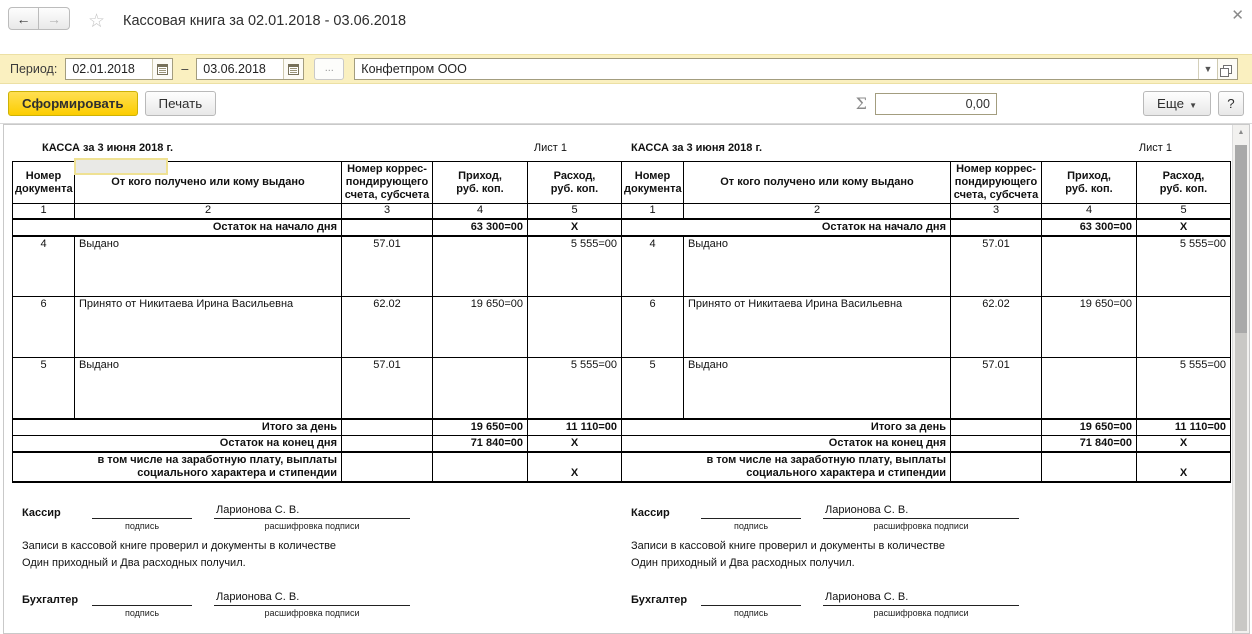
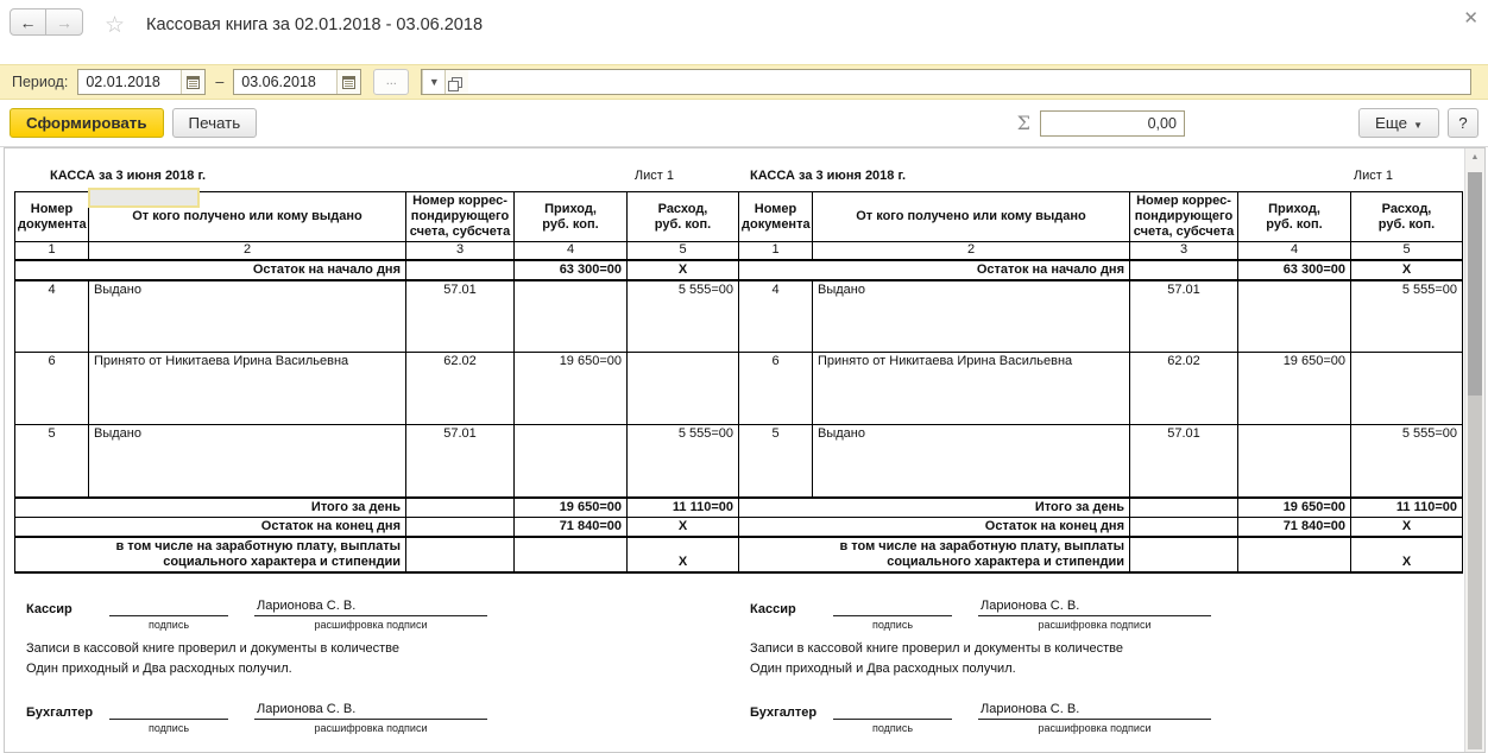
  ←
  →
  ☆
  Кассовая книга за 02.01.2018 - 03.06.2018
  ✕
  Период:
  02.01.2018
  –
  03.06.2018
  ...
- Конфетпром ООО
  ▼
  Сформировать
  Печать
  Σ
  0,00
  Еще ▼
  ?
  КАССА за 3 июня 2018 г.
  Лист 1
  Номер документа	От кого получено или кому выдано	Номер коррес- пондирующего счета, субсчета	Приход, руб. коп.	Расход, руб. коп.
  1	2	3	4	5
  Остаток на начало дня		63 300=00	X
  4	Выдано	57.01		5 555=00
  6	Принято от Никитаева Ирина Васильевна	62.02	19 650=00
  5	Выдано	57.01		5 555=00
  Итого за день		19 650=00	11 110=00
  Остаток на конец дня		71 840=00	X
  в том числе на заработную плату, выплаты социального характера и стипендии			X
  Кассир
  Ларионова С. В.
  подпись
  расшифровка подписи
  Записи в кассовой книге проверил и документы в количестве
  Один приходный и Два расходных получил.
  Бухгалтер
  Ларионова С. В.
  подпись
  расшифровка подписи
  КАССА за 3 июня 2018 г.
  Лист 1
  Номер документа	От кого получено или кому выдано	Номер коррес- пондирующего счета, субсчета	Приход, руб. коп.	Расход, руб. коп.
  1	2	3	4	5
  Остаток на начало дня		63 300=00	X
  4	Выдано	57.01		5 555=00
  6	Принято от Никитаева Ирина Васильевна	62.02	19 650=00
  5	Выдано	57.01		5 555=00
  Итого за день		19 650=00	11 110=00
  Остаток на конец дня		71 840=00	X
  в том числе на заработную плату, выплаты социального характера и стипендии			X
  Кассир
  Ларионова С. В.
  подпись
  расшифровка подписи
  Записи в кассовой книге проверил и документы в количестве
  Один приходный и Два расходных получил.
  Бухгалтер
  Ларионова С. В.
  подпись
  расшифровка подписи
